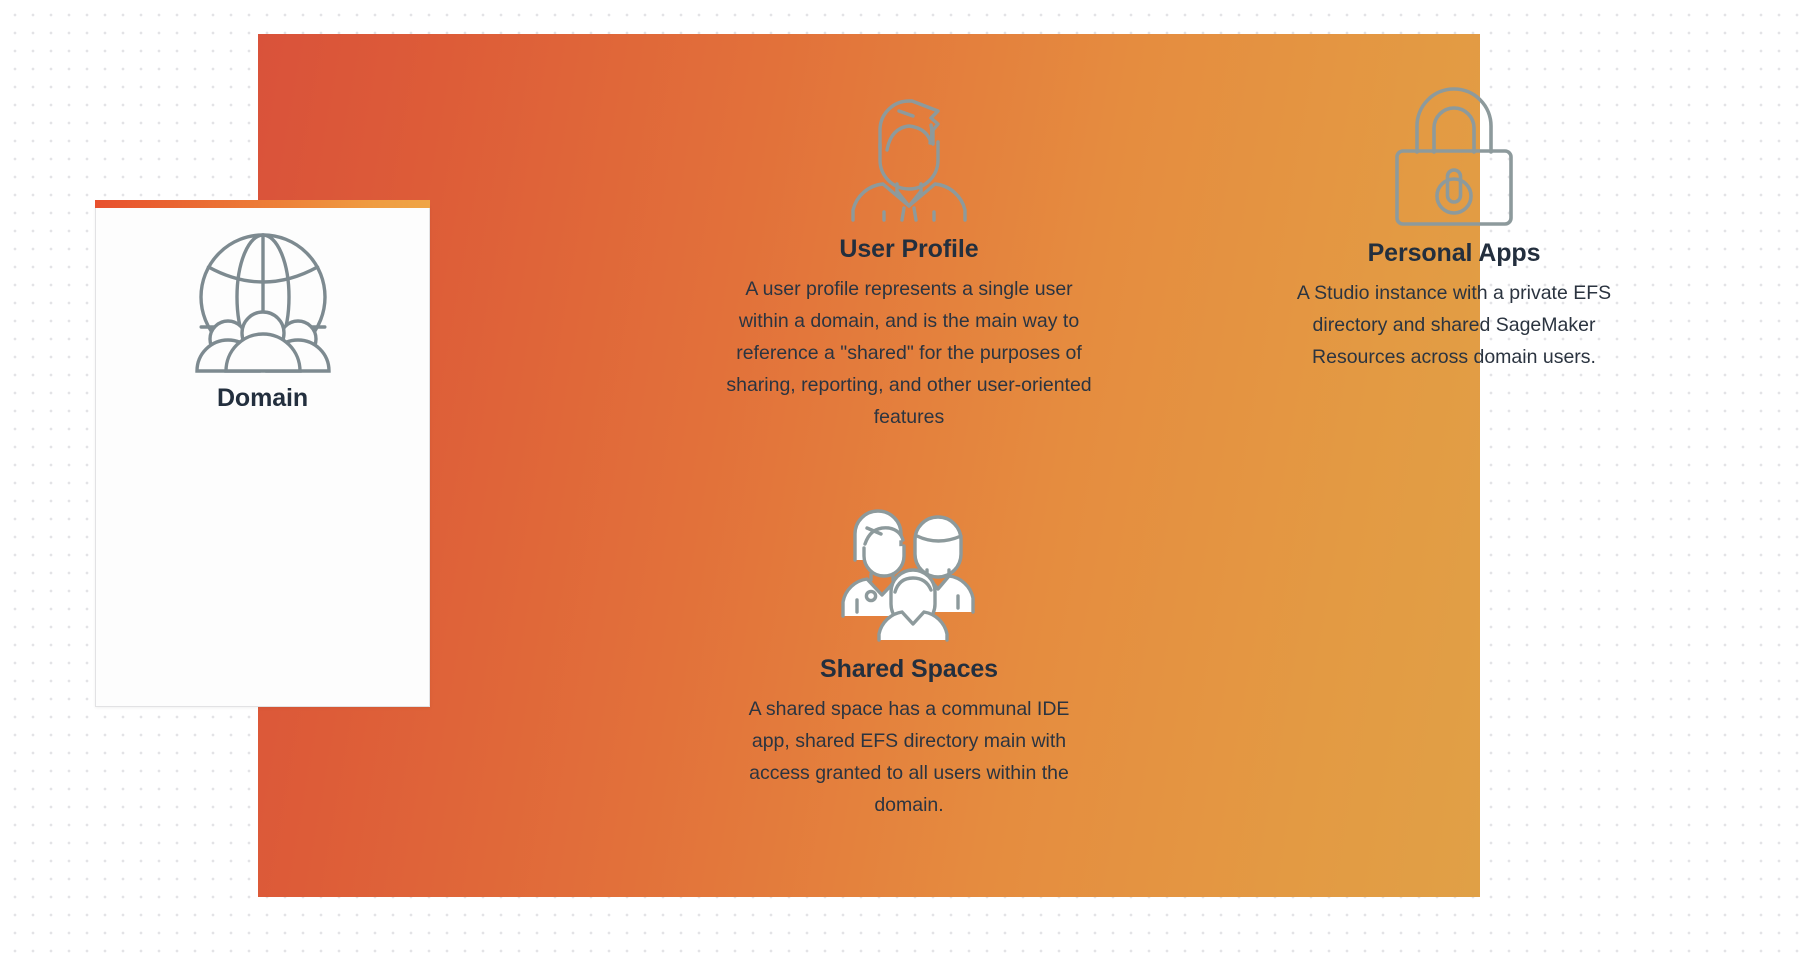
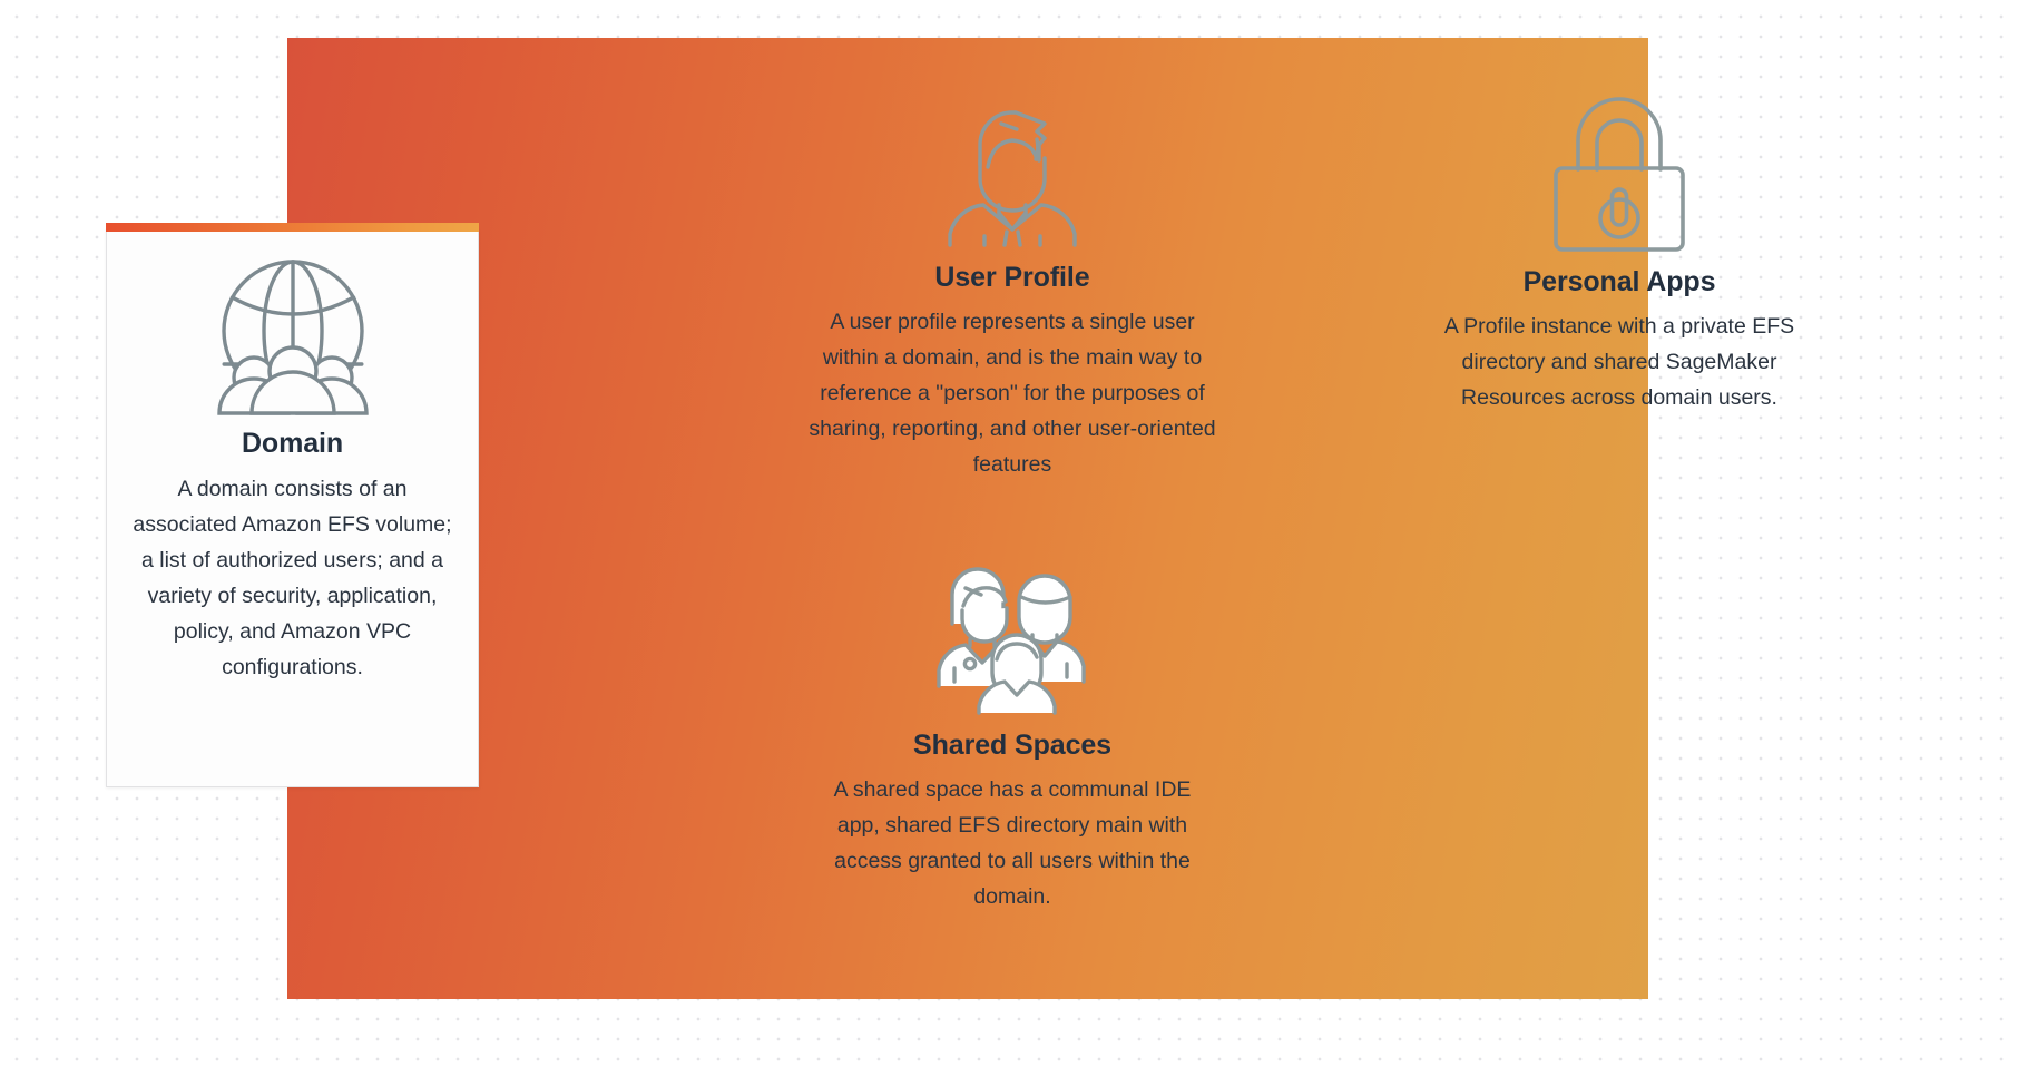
  Domain
+ A domain consists of an associated Amazon EFS volume; a list of authorized users; and a variety of security, application, policy, and Amazon VPC configurations.
  User Profile
- A user profile represents a single user within a domain, and is the main way to reference a "shared" for the purposes of sharing, reporting, and other user-oriented features
+ A user profile represents a single user within a domain, and is the main way to reference a "person" for the purposes of sharing, reporting, and other user-oriented features
  Shared Spaces
  A shared space has a communal IDE app, shared EFS directory main with access granted to all users within the domain.
  Personal Apps
- A Studio instance with a private EFS directory and shared SageMaker Resources across domain users.
+ A Profile instance with a private EFS directory and shared SageMaker Resources across domain users.
